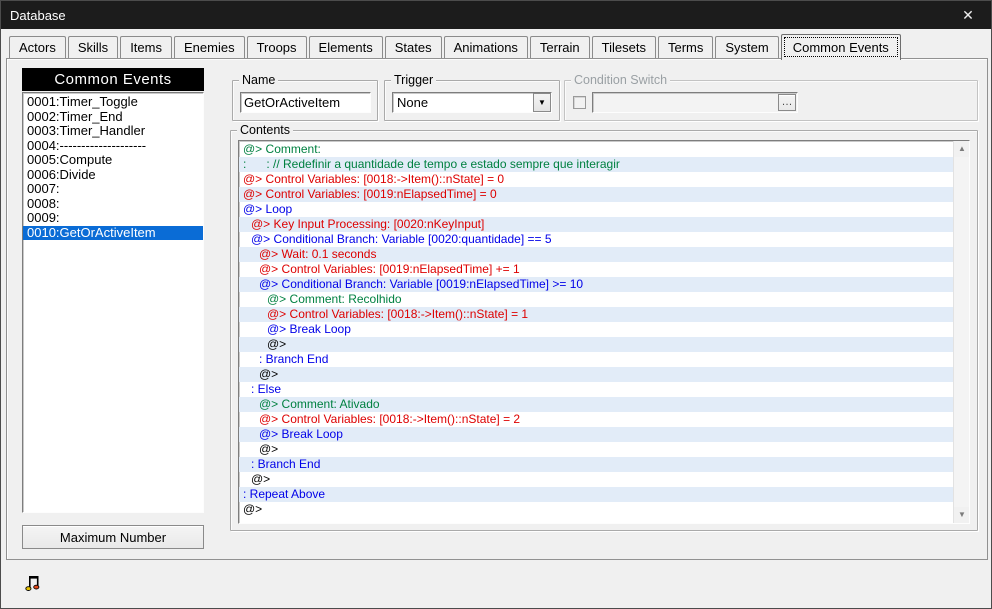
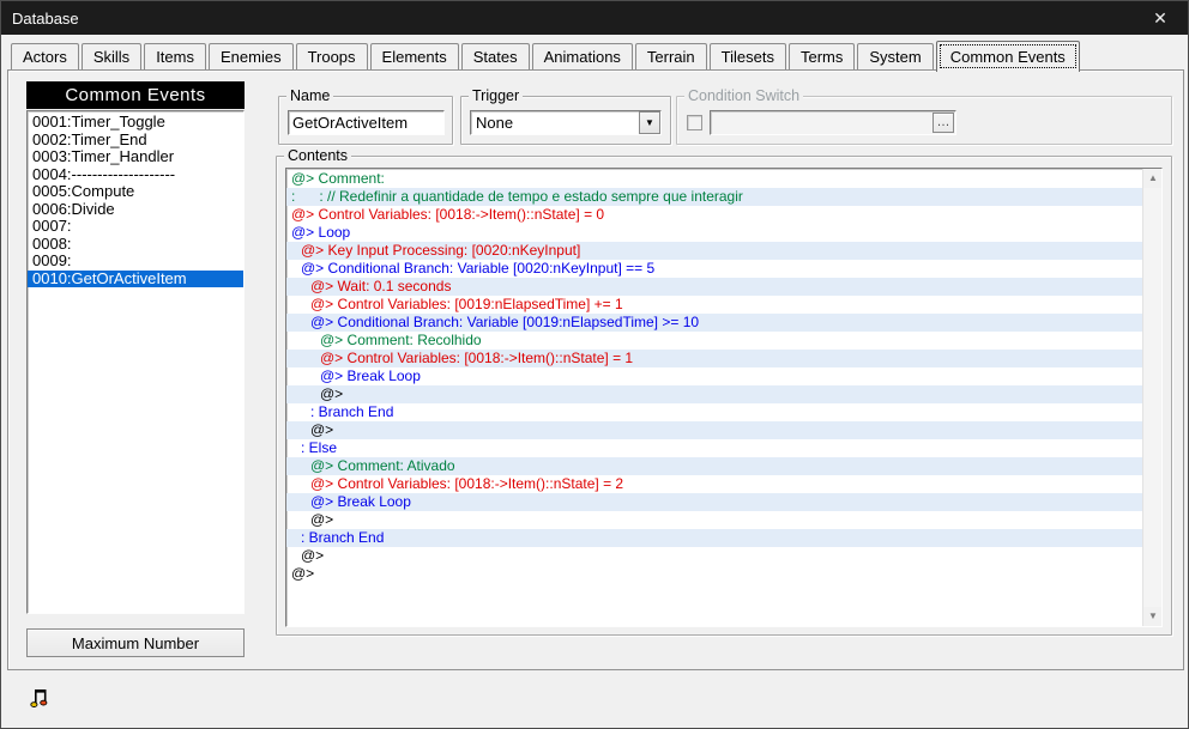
  Database
  ✕
  Actors
  Skills
  Items
  Enemies
  Troops
  Elements
  States
  Animations
  Terrain
  Tilesets
  Terms
  System
  Common Events
  Common Events
  0001:Timer_Toggle
  0002:Timer_End
  0003:Timer_Handler
  0004:--------------------
  0005:Compute
  0006:Divide
  0007:
  0008:
  0009:
  0010:GetOrActiveItem
  Maximum Number
  Name
  GetOrActiveItem
  Trigger
  None
  ▼
  Condition Switch
  …
  Contents
  @> Comment:
  : : // Redefinir a quantidade de tempo e estado sempre que interagir
  @> Control Variables: [0018:->Item()::nState] = 0
- @> Control Variables: [0019:nElapsedTime] = 0
  @> Loop
  @> Key Input Processing: [0020:nKeyInput]
- @> Conditional Branch: Variable [0020:quantidade] == 5
+ @> Conditional Branch: Variable [0020:nKeyInput] == 5
  @> Wait: 0.1 seconds
  @> Control Variables: [0019:nElapsedTime] += 1
  @> Conditional Branch: Variable [0019:nElapsedTime] >= 10
  @> Comment: Recolhido
  @> Control Variables: [0018:->Item()::nState] = 1
  @> Break Loop
  @>
  : Branch End
  @>
  : Else
  @> Comment: Ativado
  @> Control Variables: [0018:->Item()::nState] = 2
  @> Break Loop
  @>
  : Branch End
  @>
- : Repeat Above
  @>
  ▲
  ▼
